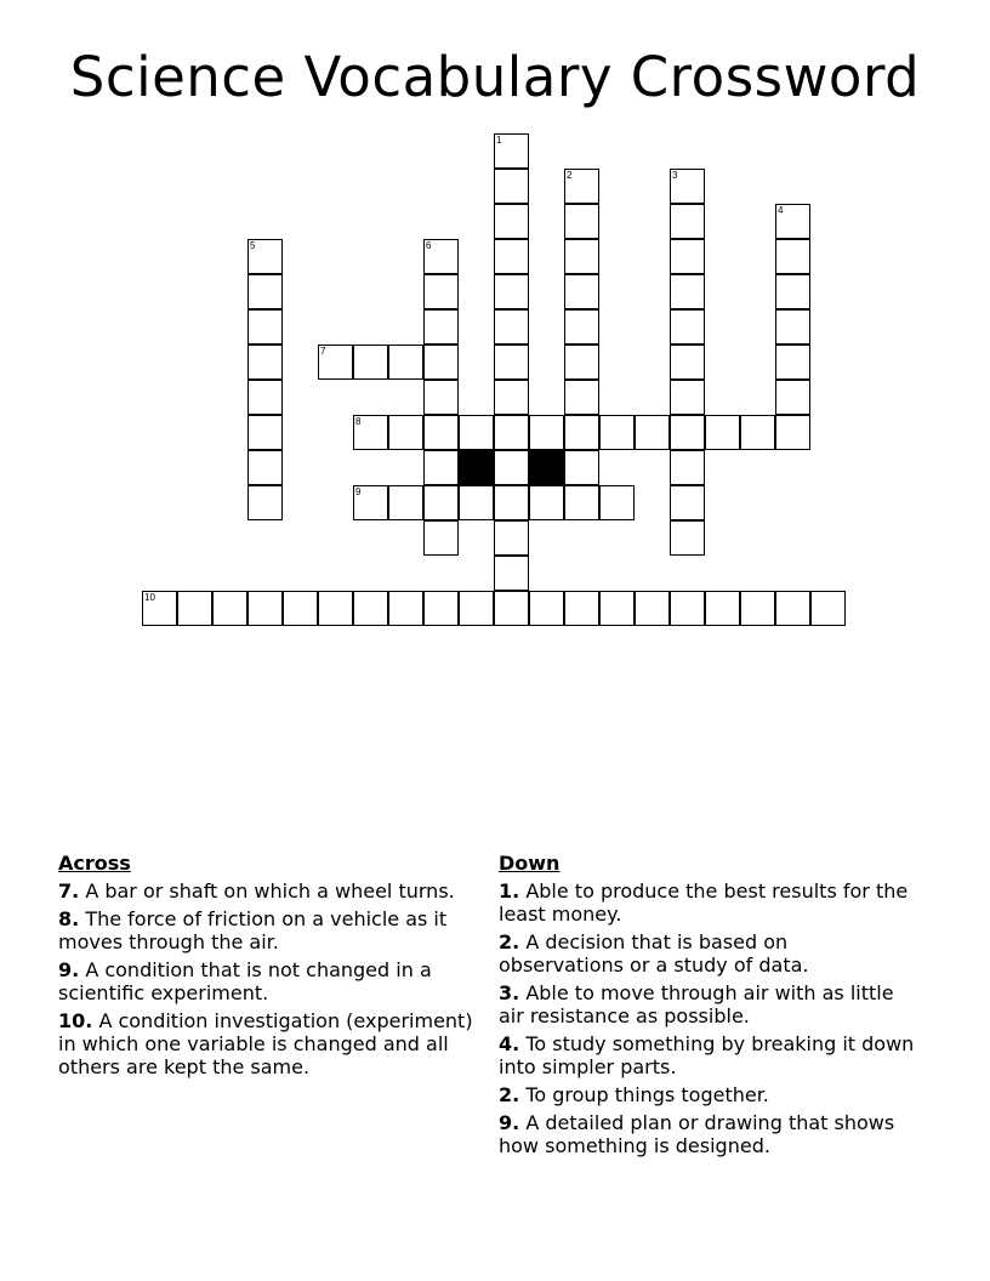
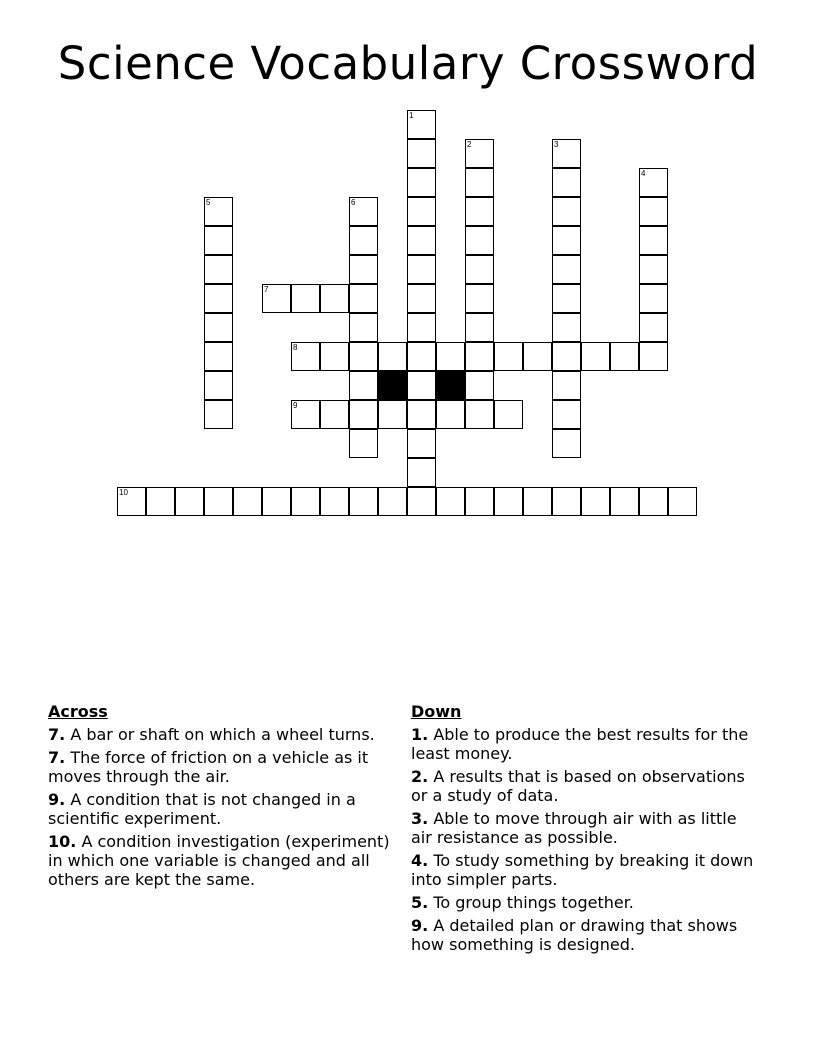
  Science Vocabulary Crossword
  1
  2
  3
  4
  5
  6
  7
  8
  9
  10
  Across
  7. A bar or shaft on which a wheel turns.
- 8. The force of friction on a vehicle as it moves through the air.
+ 7. The force of friction on a vehicle as it moves through the air.
  9. A condition that is not changed in a scientific experiment.
  10. A condition investigation (experiment) in which one variable is changed and all others are kept the same.
  Down
  1. Able to produce the best results for the least money.
- 2. A decision that is based on observations or a study of data.
+ 2. A results that is based on observations or a study of data.
  3. Able to move through air with as little air resistance as possible.
  4. To study something by breaking it down into simpler parts.
- 2. To group things together.
+ 5. To group things together.
  9. A detailed plan or drawing that shows how something is designed.
